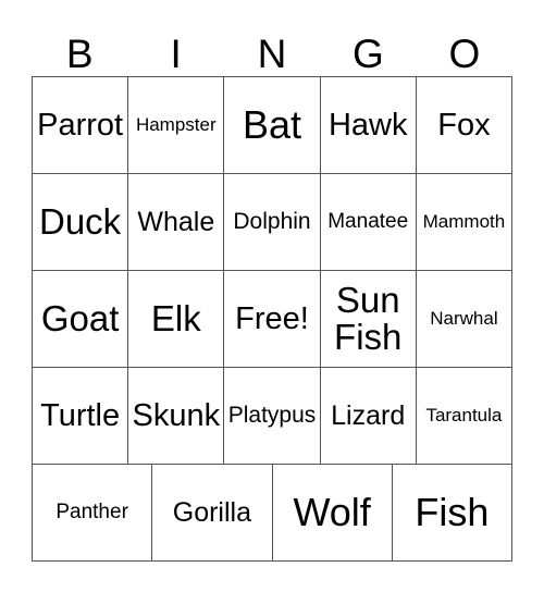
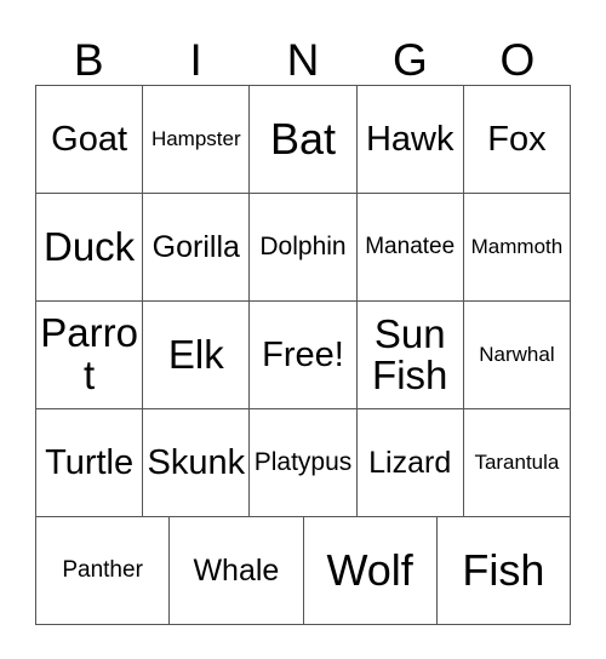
  B
  I
  N
  G
  O
- Parrot
+ Goat
  Hampster
  Bat
  Hawk
  Fox
  Duck
- Whale
+ Gorilla
  Dolphin
  Manatee
  Mammoth
- Goat
+ Parrot
  Elk
  Free!
  Sun Fish
  Narwhal
  Turtle
  Skunk
  Platypus
  Lizard
  Tarantula
  Panther
- Gorilla
+ Whale
  Wolf
  Fish
